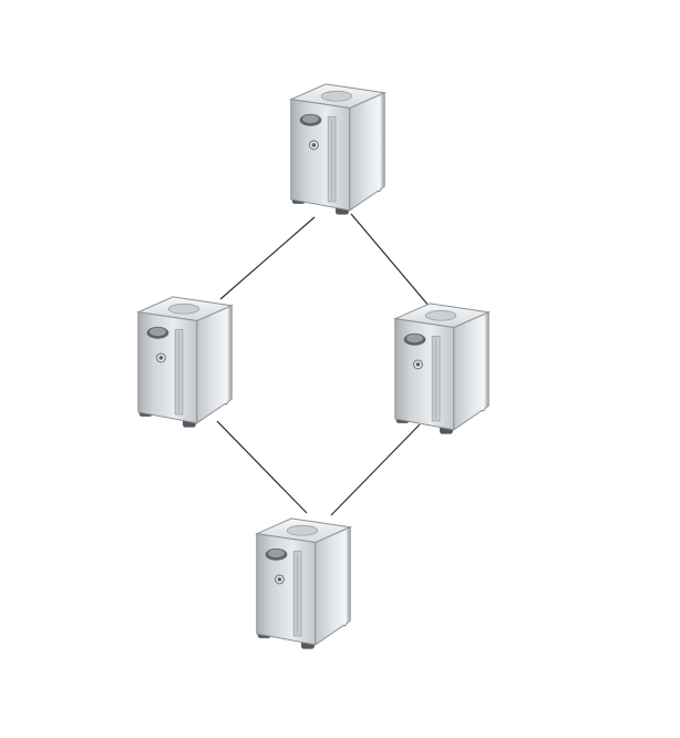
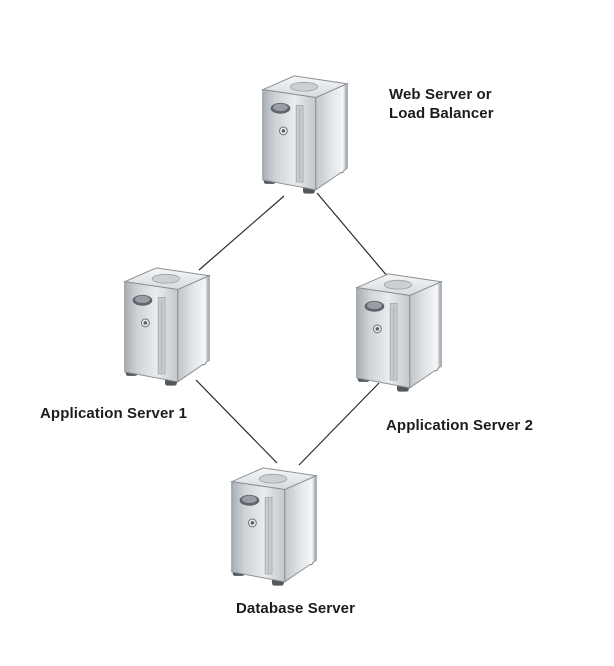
+ Web Server or
+ Load Balancer
+ Application Server 1
+ Application Server 2
+ Database Server
